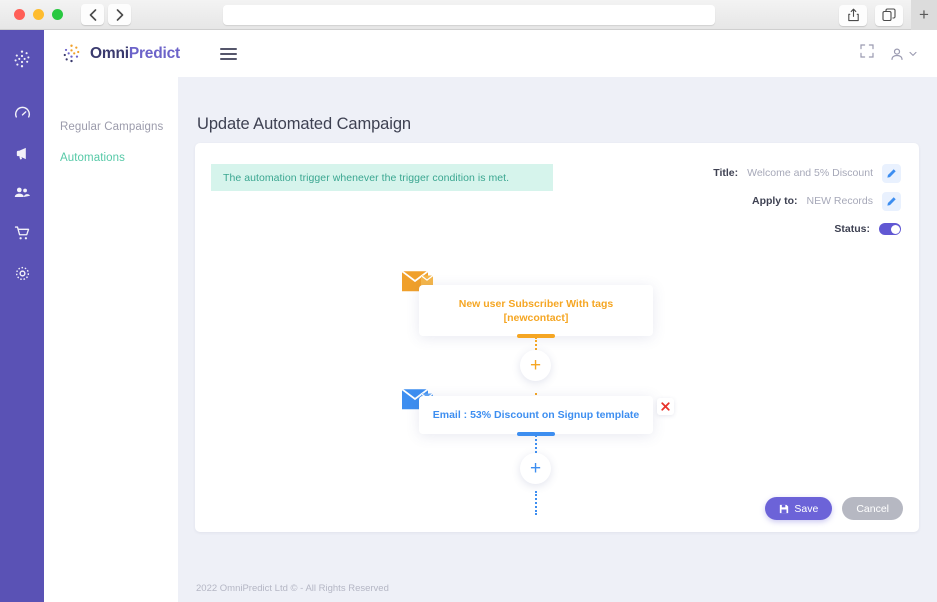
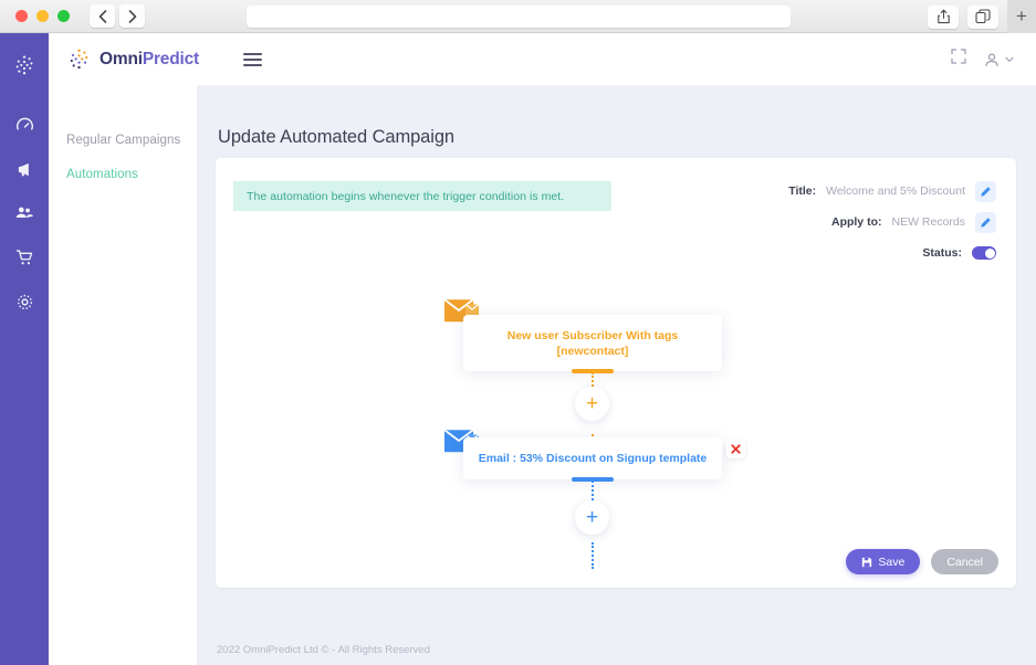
  +
  OmniPredict
  Regular Campaigns
  Automations
  Update Automated Campaign
- The automation trigger whenever the trigger condition is met.
+ The automation begins whenever the trigger condition is met.
  Title:
  Welcome and 5% Discount
  Apply to:
  NEW Records
  Status:
  New user Subscriber With tags
  [newcontact]
  +
  Email : 53% Discount on Signup template
  +
  Save
  Cancel
  2022 OmniPredict Ltd © - All Rights Reserved
